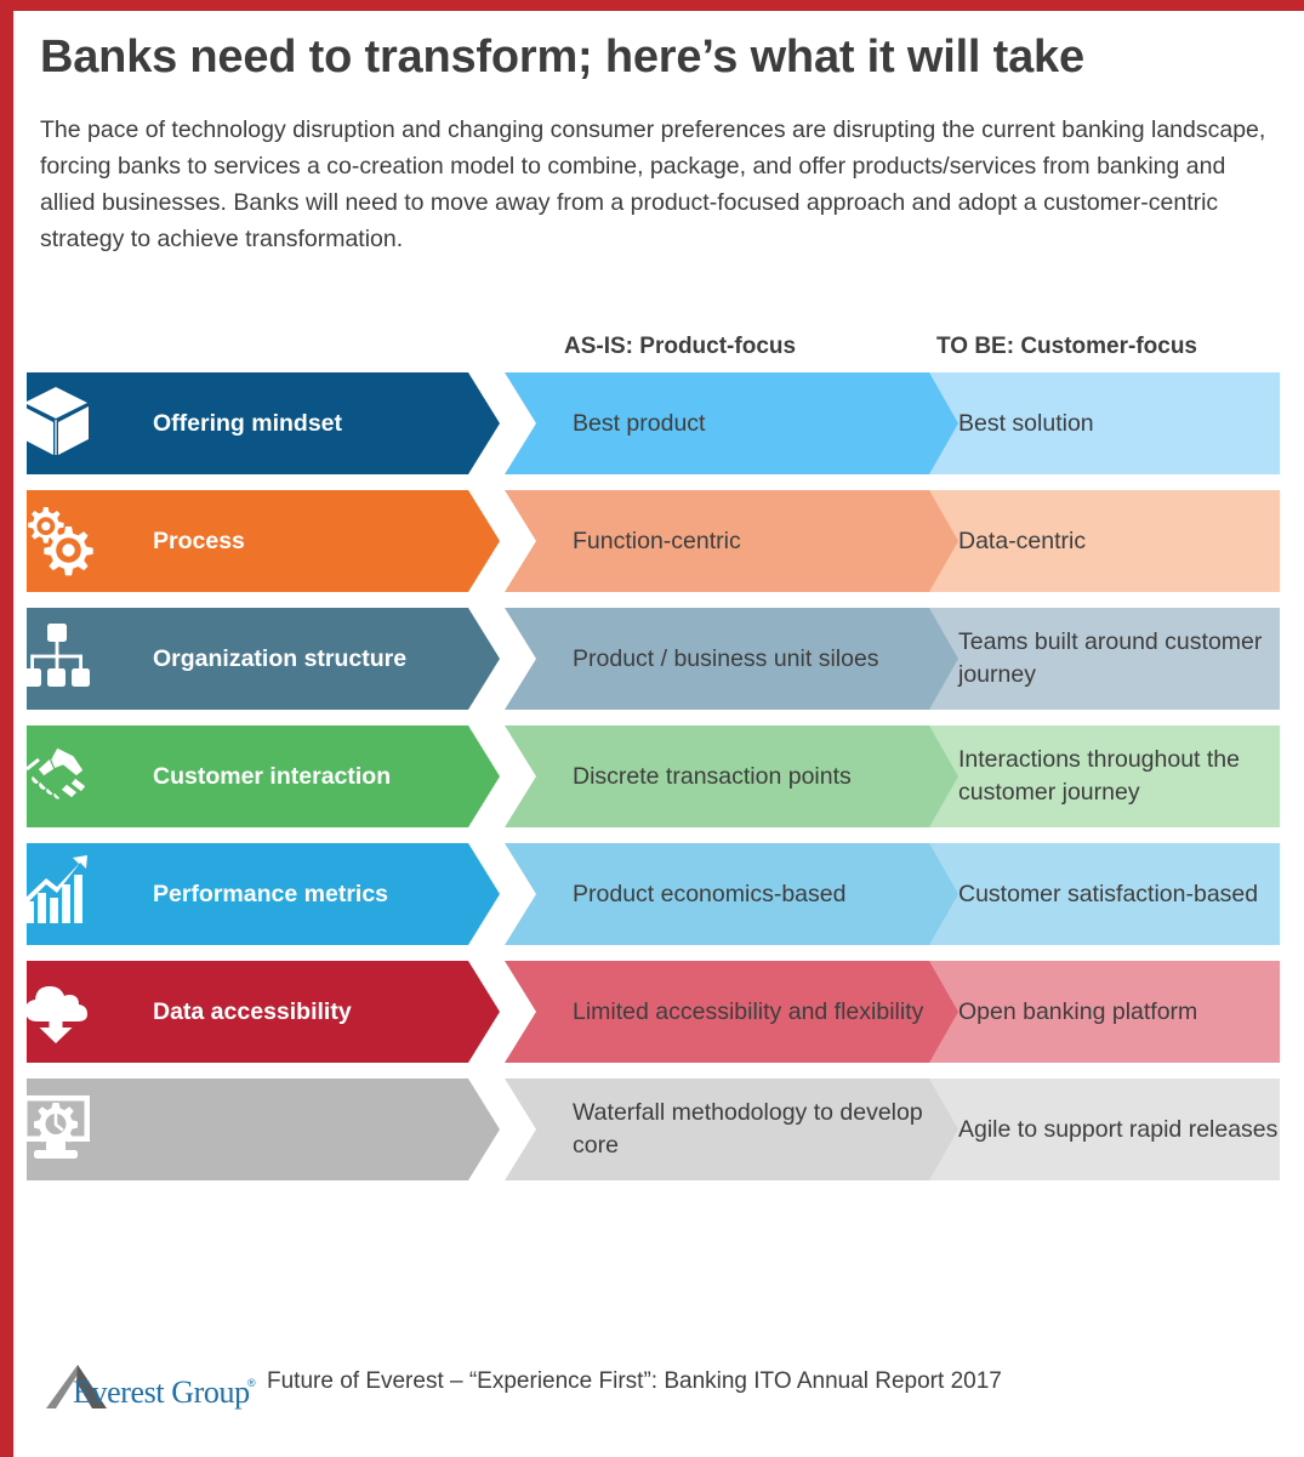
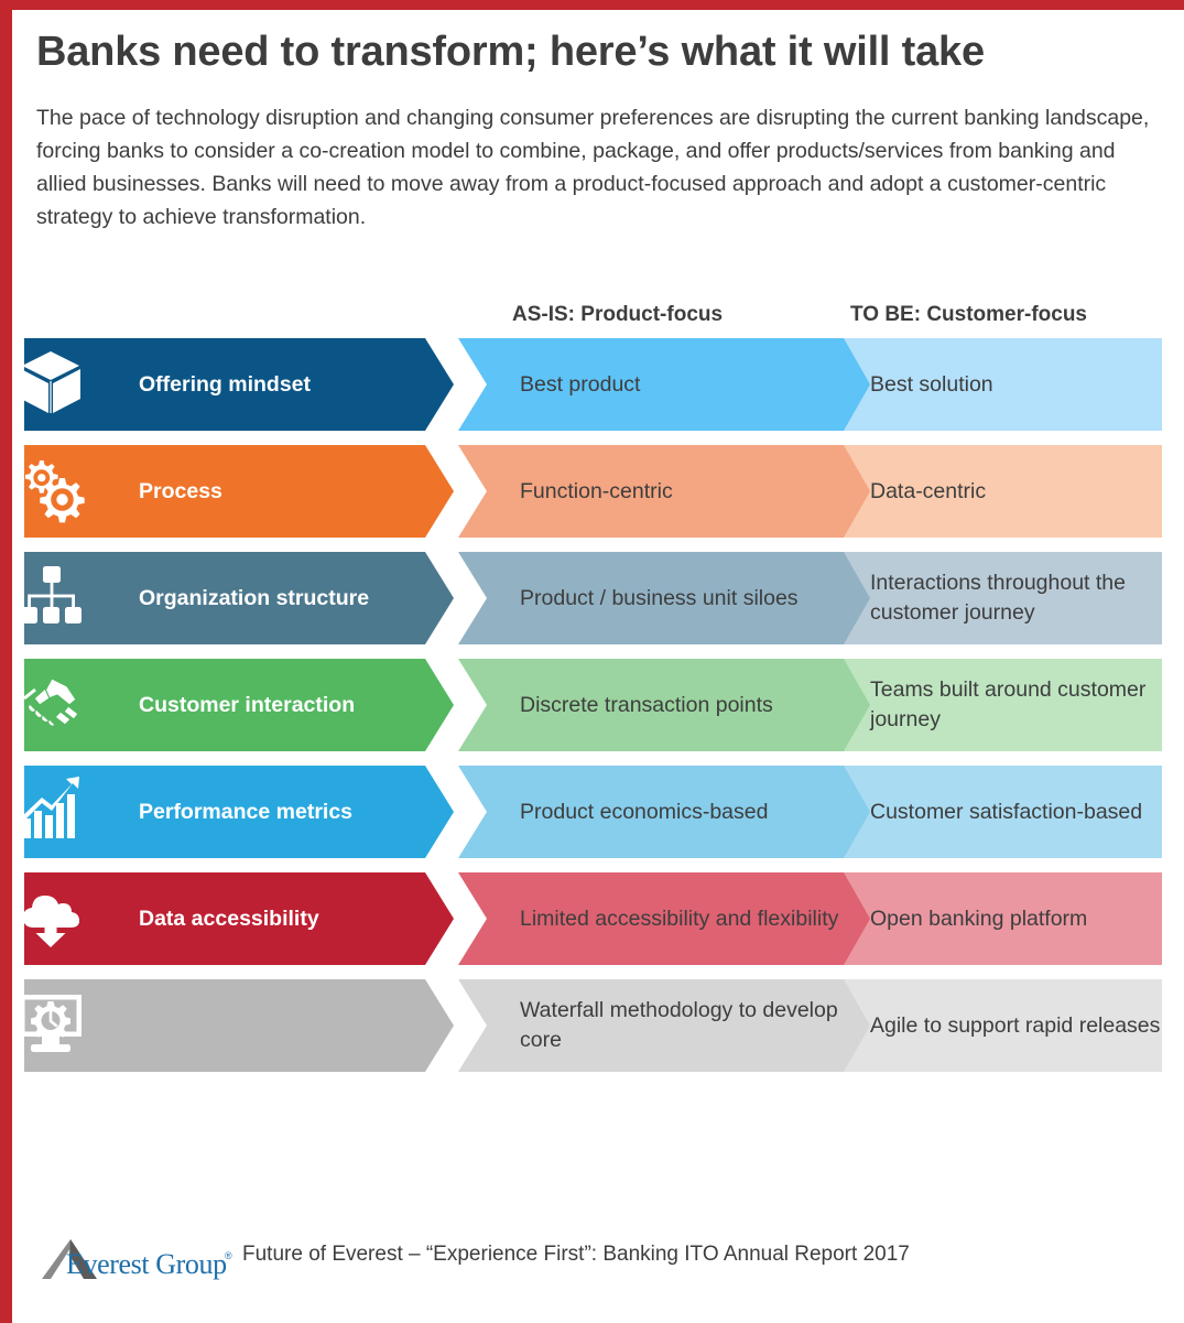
  Banks need to transform; here’s what it will take
- The pace of technology disruption and changing consumer preferences are disrupting the current banking landscape, forcing banks to services a co-creation model to combine, package, and offer products/services from banking and allied businesses. Banks will need to move away from a product-focused approach and adopt a customer-centric strategy to achieve transformation.
+ The pace of technology disruption and changing consumer preferences are disrupting the current banking landscape, forcing banks to consider a co-creation model to combine, package, and offer products/services from banking and allied businesses. Banks will need to move away from a product-focused approach and adopt a customer-centric strategy to achieve transformation.
  AS-IS: Product-focus
  TO BE: Customer-focus
  Offering mindset
  Best product
  Best solution
  Process
  Function-centric
  Data-centric
  Organization structure
  Product / business unit siloes
- Teams built around customer journey
+ Interactions throughout the customer journey
  Customer interaction
  Discrete transaction points
- Interactions throughout the customer journey
+ Teams built around customer journey
  Performance metrics
  Product economics-based
  Customer satisfaction-based
  Data accessibility
  Limited accessibility and flexibility
  Open banking platform
  Waterfall methodology to develop core
  Agile to support rapid releases
  Everest Group
  ®
  Future of Everest – “Experience First”: Banking ITO Annual Report 2017
